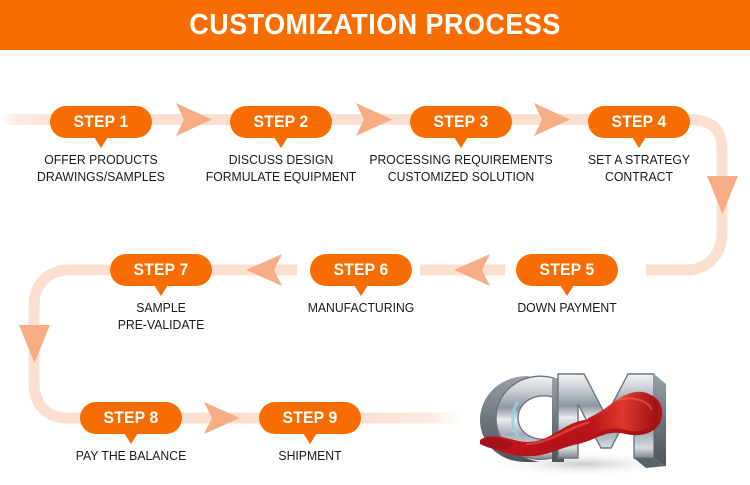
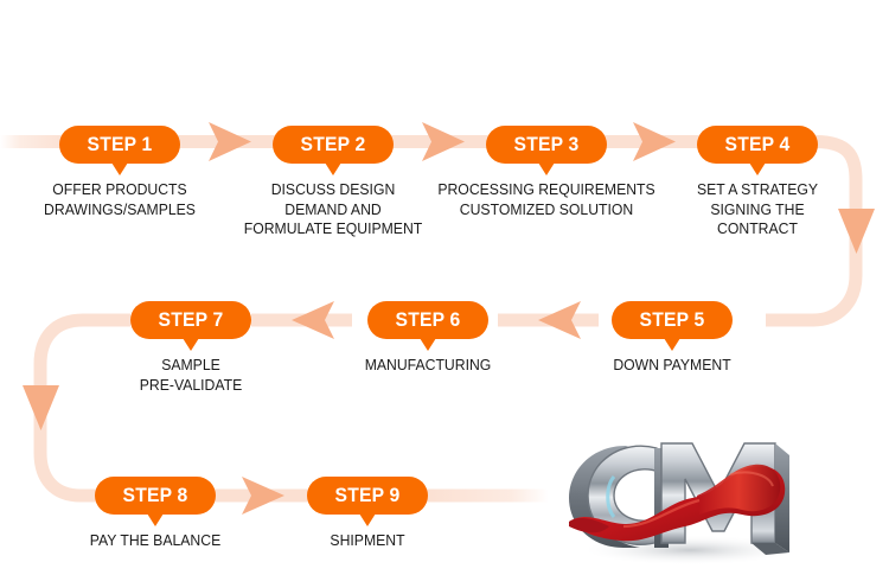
- CUSTOMIZATION PROCESS
  STEP 1
  OFFER PRODUCTS
  DRAWINGS/SAMPLES
  STEP 2
  DISCUSS DESIGN
+ DEMAND AND
  FORMULATE EQUIPMENT
  STEP 3
  PROCESSING REQUIREMENTS
  CUSTOMIZED SOLUTION
  STEP 4
  SET A STRATEGY
+ SIGNING THE
  CONTRACT
  STEP 5
  DOWN PAYMENT
  STEP 6
  MANUFACTURING
  STEP 7
  SAMPLE
  PRE-VALIDATE
  STEP 8
  PAY THE BALANCE
  STEP 9
  SHIPMENT
